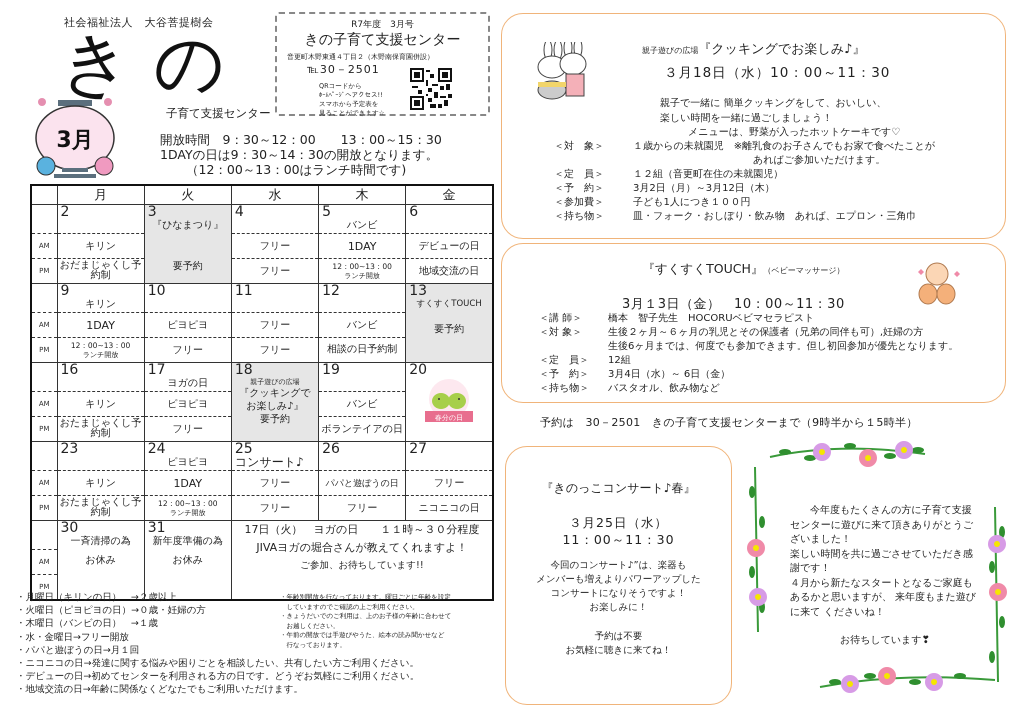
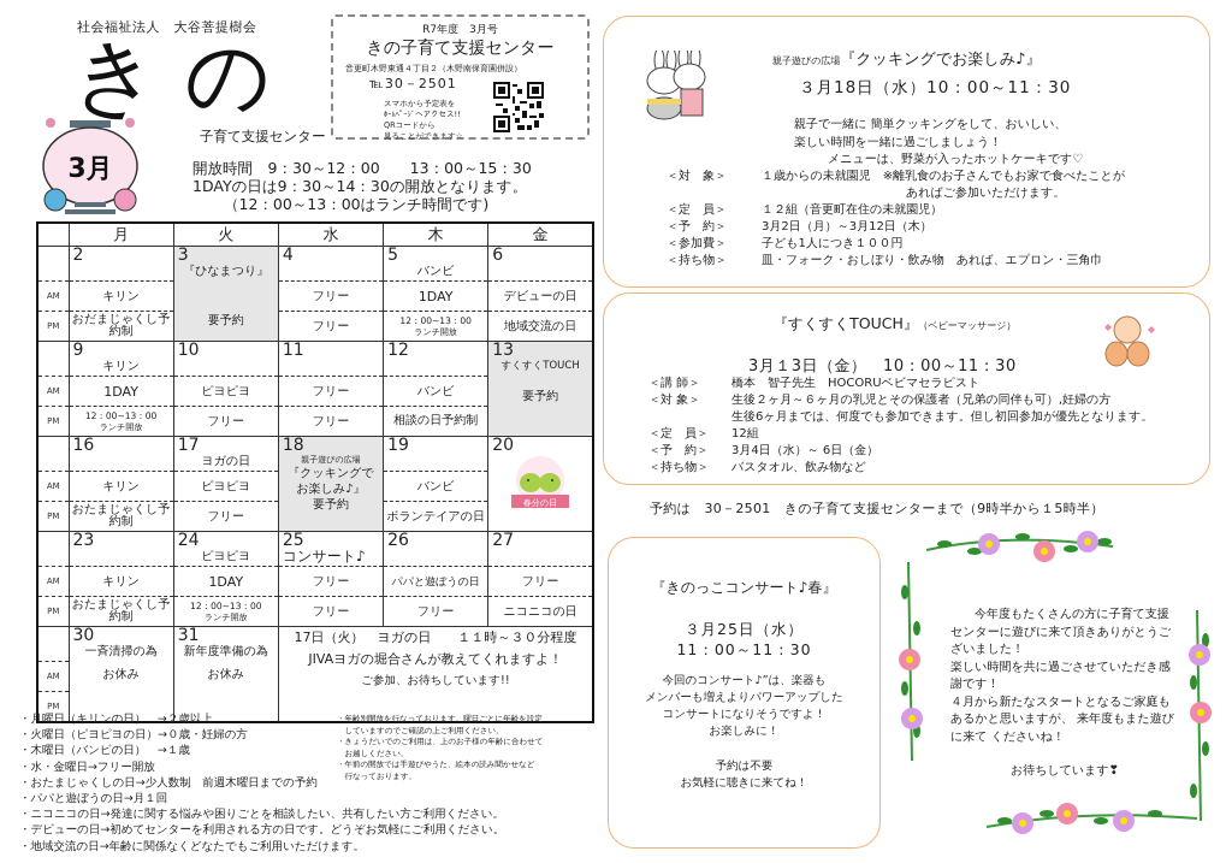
  社会福祉法人 大谷菩提樹会
  きの
  3月
  子育て支援センター
  開放時間 9：30～12：00 13：00～15：30
  1DAYの日は9：30～14：30の開放となります。
  （12：00～13：00はランチ時間です)
  R7年度 3月号
  きの子育て支援センター
  音更町木野東通４丁目２（木野南保育園併設）
  ℡30－2501
- QRコードから
+ スマホから予定表を
  ﾎｰﾑﾍﾟｰｼﾞへアクセス!!
- スマホから予定表を
+ QRコードから
  見ることができます☆
  	月	火	水	木	金
  	2	3 『ひなまつり』 要予約	4	5バンビ	6
  AM	キリン	フリー	1DAY	デビューの日
  PM	おだまじゃくし予約制	フリー	12：00~13：00ランチ開放	地域交流の日
  	9キリン	10	11	12	13 すくすくTOUCH 要予約
  AM	1DAY	ピヨピヨ	フリー	バンビ
  PM	12：00~13：00ランチ開放	フリー	フリー	相談の日予約制
  	16	17ヨガの日	18 親子遊びの広場 『クッキングでお楽しみ♪』 要予約	19	20 春分の日
  AM	キリン	ピヨピヨ	バンビ
  PM	おたまじゃくし予約制	フリー	ボランテイアの日
  	23	24ピヨピヨ	25コンサート♪	26	27
  AM	キリン	1DAY	フリー	パパと遊ぼうの日	フリー
  PM	おたまじゃくし予約制	12：00~13：00ランチ開放	フリー	フリー	ニコニコの日
  	30 一斉清掃の為 お休み	31 新年度準備の為 お休み	17日（火） ヨガの日 １１時～３０分程度 JIVAヨガの堀合さんが教えてくれますよ！ ご参加、お待ちしています!!
  AM
  PM
  ・月曜日（キリンの日） →２歳以上
  ・火曜日（ピヨピヨの日）→０歳・妊婦の方
  ・木曜日（バンビの日） →１歳
  ・水・金曜日→フリー開放
+ ・おたまじゃくしの日→少人数制 前週木曜日までの予約
  ・パパと遊ぼうの日→月１回
  ・ニコニコの日→発達に関する悩みや困りごとを相談したい、共有したい方ご利用ください。
  ・デビューの日→初めてセンターを利用される方の日です。どうぞお気軽にご利用ください。
  ・地域交流の日→年齢に関係なくどなたでもご利用いただけます。
  ・年齢別開放を行なっております。曜日ごとに年齢を設定
  していますのでご確認の上ご利用ください。
  ・きょうだいでのご利用は、上のお子様の年齢に合わせて
  お越しください。
  ・午前の開放では手遊びやうた、絵本の読み聞かせなど
  行なっております。
  親子遊びの広場『クッキングでお楽しみ♪』
  ３月18日（水）10：00～11：30
  親子で一緒に 簡単クッキングをして、おいしい、
  楽しい時間を一緒に過ごしましょう！
  メニューは、野菜が入ったホットケーキです♡
  ＜対 象＞
  １歳からの未就園児 ※離乳食のお子さんでもお家で食べたことが
  あればご参加いただけます。
  ＜定 員＞
  １２組（音更町在住の未就園児）
  ＜予 約＞
  3月2日（月）～3月12日（木）
  ＜参加費＞
  子ども1人につき１００円
  ＜持ち物＞
  皿・フォーク・おしぼり・飲み物 あれば、エプロン・三角巾
  『すくすくTOUCH』（ベビーマッサージ）
  3月１3日（金） 10：00～11：30
  ＜講 師＞
  橋本 智子先生 HOCORUベビマセラピスト
  ＜対 象＞
  生後２ヶ月～６ヶ月の乳児とその保護者（兄弟の同伴も可）,妊婦の方
  生後6ヶ月までは、何度でも参加できます。但し初回参加が優先となります。
  ＜定 員＞
  12組
  ＜予 約＞
  3月4日（水）～ 6日（金）
  ＜持ち物＞
  バスタオル、飲み物など
  予約は 30－2501 きの子育て支援センターまで（9時半から１5時半）
  『きのっこコンサート♪春』
  ３月25日（水）
  11：00～11：30
  今回のコンサート♪”は、楽器も
  メンバーも増えよりパワーアップした
  コンサートになりそうですよ！
  お楽しみに！
  予約は不要
  お気軽に聴きに来てね！
  今年度もたくさんの方に子育て支援センターに遊びに来て頂きありがとうございました！
  楽しい時間を共に過ごさせていただき感謝です！
  ４月から新たなスタートとなるご家庭も あるかと思いますが、 来年度もまた遊び に来て くださいね！
  お待ちしています❣
